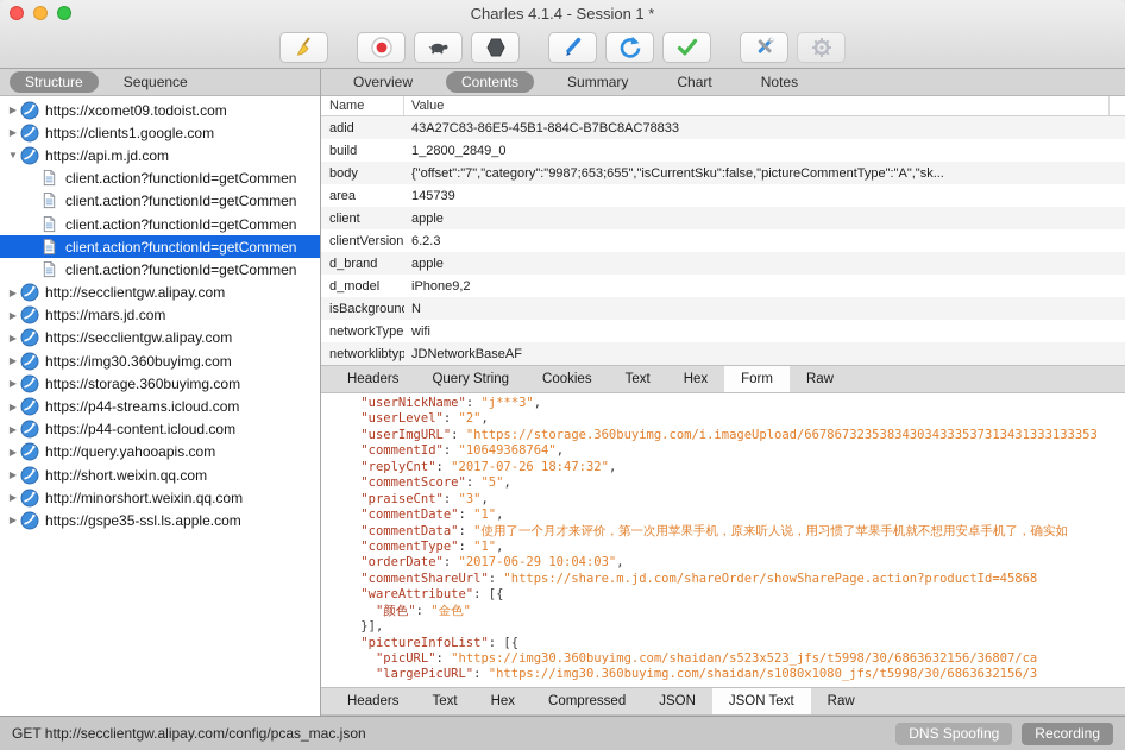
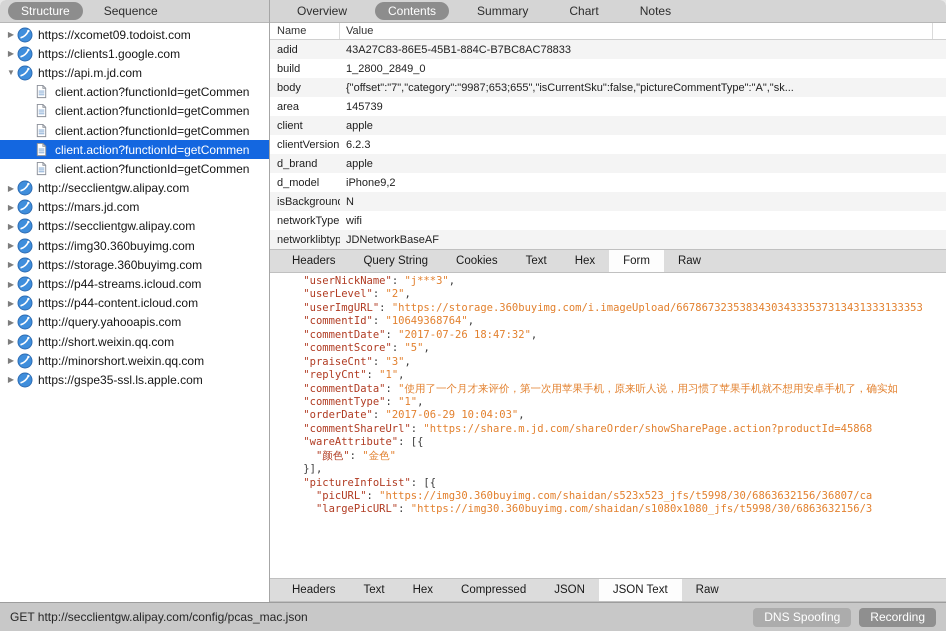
- Charles 4.1.4 - Session 1 *
  Structure
  Sequence
  ▶
  https://xcomet09.todoist.com
  ▶
  https://clients1.google.com
  ▼
  https://api.m.jd.com
  client.action?functionId=getCommen
  client.action?functionId=getCommen
  client.action?functionId=getCommen
  client.action?functionId=getCommen
  client.action?functionId=getCommen
  ▶
  http://secclientgw.alipay.com
  ▶
  https://mars.jd.com
  ▶
  https://secclientgw.alipay.com
  ▶
  https://img30.360buyimg.com
  ▶
  https://storage.360buyimg.com
  ▶
  https://p44-streams.icloud.com
  ▶
  https://p44-content.icloud.com
  ▶
  http://query.yahooapis.com
  ▶
  http://short.weixin.qq.com
  ▶
  http://minorshort.weixin.qq.com
  ▶
  https://gspe35-ssl.ls.apple.com
  Overview
  Contents
  Summary
  Chart
  Notes
  Name
  Value
  adid
  43A27C83-86E5-45B1-884C-B7BC8AC78833
  build
  1_2800_2849_0
  body
  {"offset":"7","category":"9987;653;655","isCurrentSku":false,"pictureCommentType":"A","sk...
  area
  145739
  client
  apple
  clientVersion
  6.2.3
  d_brand
  apple
  d_model
  iPhone9,2
  isBackgroun
  N
  networkType
  wifi
  networklibtyp
  JDNetworkBaseAF
  Headers
  Query String
  Cookies
  Text
  Hex
  Form
  Raw
  "userNickName": "j***3",
  "userLevel": "2",
  "userImgURL": "https://storage.360buyimg.com/i.imageUpload/667867323538343034333537313431333133353
  "commentId": "10649368764",
- "replyCnt": "2017-07-26 18:47:32",
+ "commentDate": "2017-07-26 18:47:32",
  "commentScore": "5",
  "praiseCnt": "3",
- "commentDate": "1",
+ "replyCnt": "1",
  "commentData": "使用了一个月才来评价，第一次用苹果手机，原来听人说，用习惯了苹果手机就不想用安卓手机了，确实如
  "commentType": "1",
  "orderDate": "2017-06-29 10:04:03",
  "commentShareUrl": "https://share.m.jd.com/shareOrder/showSharePage.action?productId=45868
  "wareAttribute": [{
  "颜色": "金色"
  }],
  "pictureInfoList": [{
  "picURL": "https://img30.360buyimg.com/shaidan/s523x523_jfs/t5998/30/6863632156/36807/ca
  "largePicURL": "https://img30.360buyimg.com/shaidan/s1080x1080_jfs/t5998/30/6863632156/3
  Headers
  Text
  Hex
  Compressed
  JSON
  JSON Text
  Raw
  GET http://secclientgw.alipay.com/config/pcas_mac.json
  DNS Spoofing
  Recording
